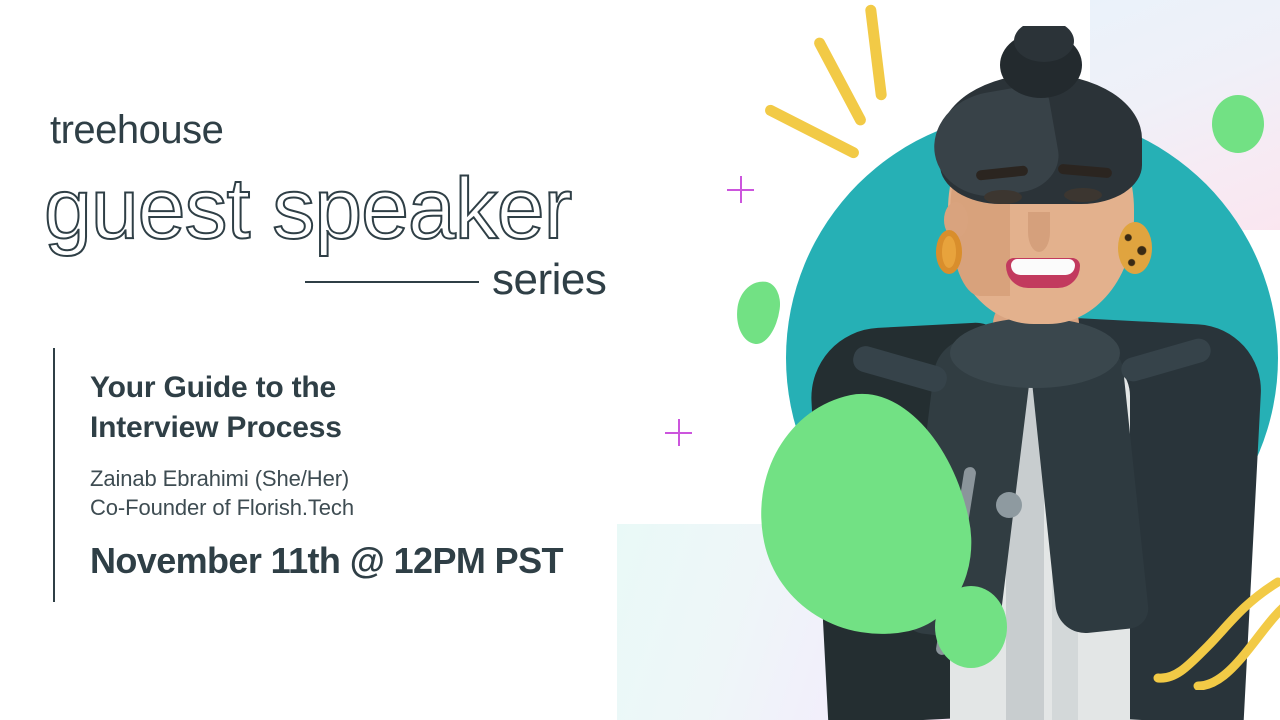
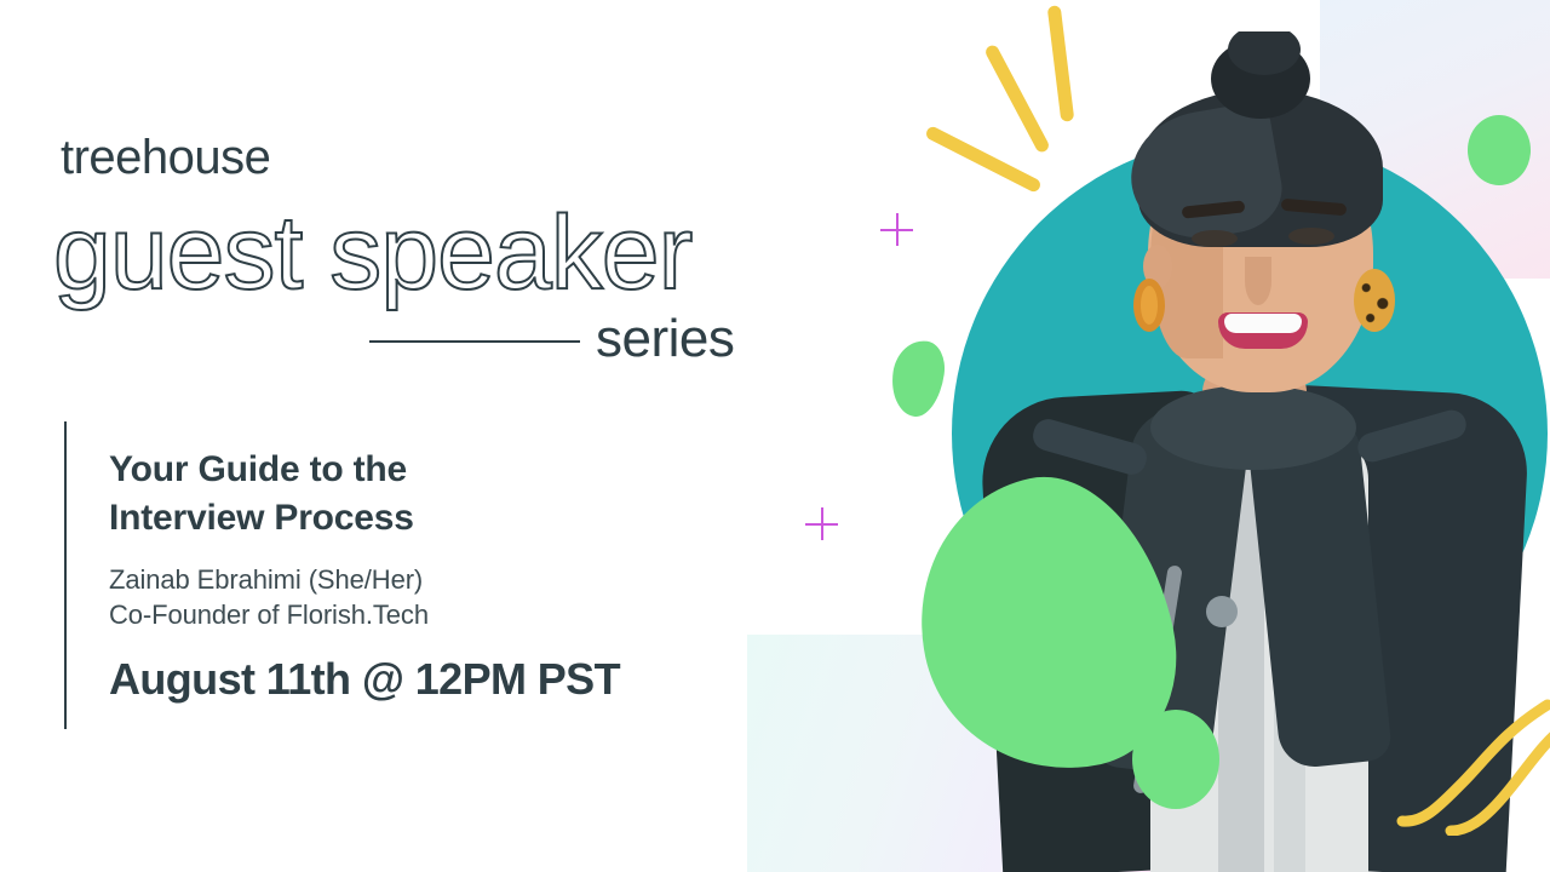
  treehouse
  guest speaker
  series
  Your Guide to the
  Interview Process
  Zainab Ebrahimi (She/Her)
  Co-Founder of Florish.Tech
- November 11th @ 12PM PST
+ August 11th @ 12PM PST
